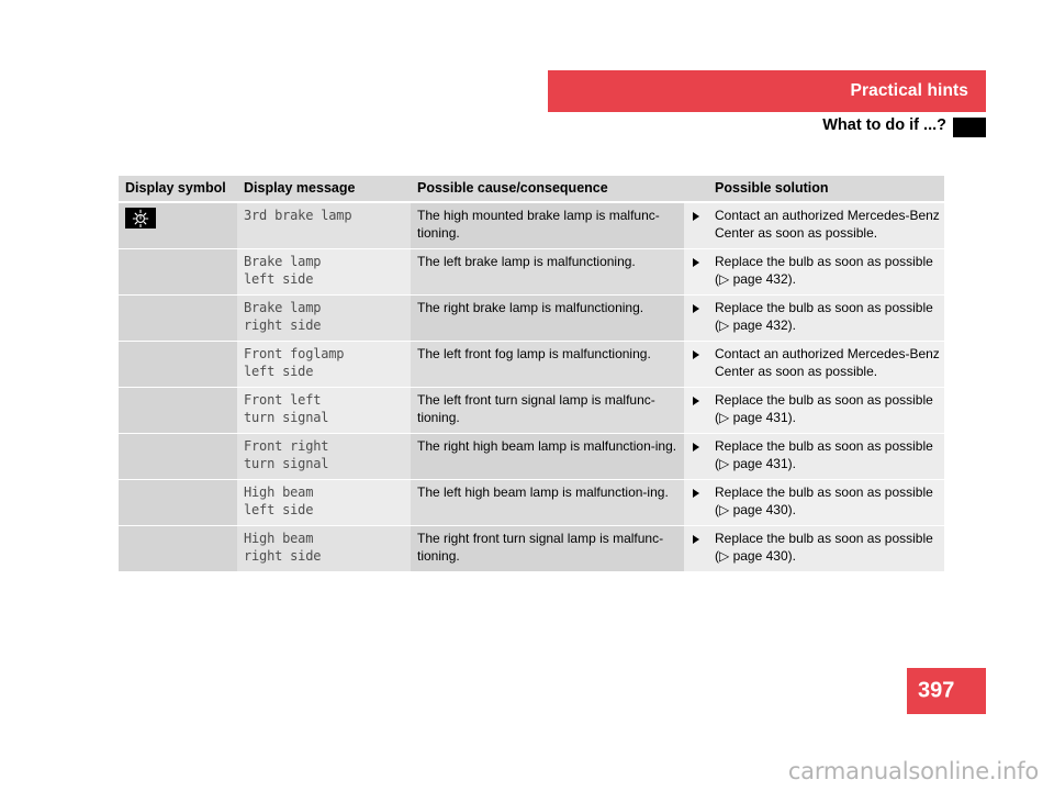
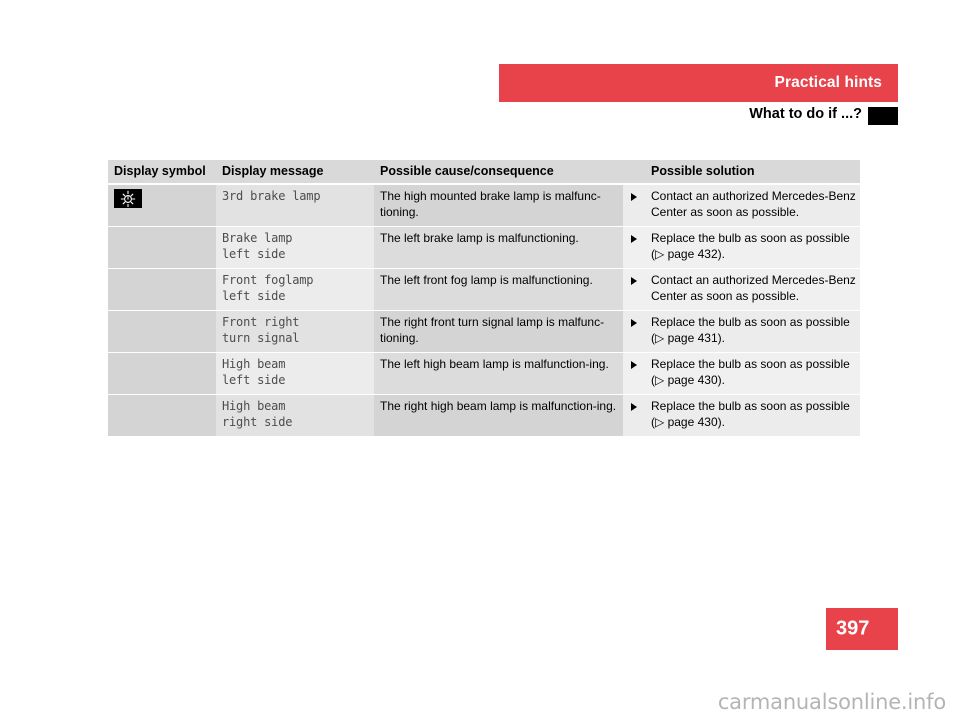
  Practical hints
  What to do if ...?
  Display symbol	Display message	Possible cause/consequence	Possible solution
  	3rd brake lamp	The high mounted brake lamp is malfunc-tioning.		Contact an authorized Mercedes-BenzCenter as soon as possible.
  	Brake lampleft side	The left brake lamp is malfunctioning.		Replace the bulb as soon as possible(▷ page 432).
- 	Brake lampright side	The right brake lamp is malfunctioning.		Replace the bulb as soon as possible(▷ page 432).
  	Front foglampleft side	The left front fog lamp is malfunctioning.		Contact an authorized Mercedes-BenzCenter as soon as possible.
- 	Front leftturn signal	The left front turn signal lamp is malfunc-tioning.		Replace the bulb as soon as possible(▷ page 431).
- 	Front rightturn signal	The right high beam lamp is malfunction-ing.		Replace the bulb as soon as possible(▷ page 431).
+ 	Front rightturn signal	The right front turn signal lamp is malfunc-tioning.		Replace the bulb as soon as possible(▷ page 431).
  	High beamleft side	The left high beam lamp is malfunction-ing.		Replace the bulb as soon as possible(▷ page 430).
- 	High beamright side	The right front turn signal lamp is malfunc-tioning.		Replace the bulb as soon as possible(▷ page 430).
+ 	High beamright side	The right high beam lamp is malfunction-ing.		Replace the bulb as soon as possible(▷ page 430).
  397
  carmanualsonline.info
